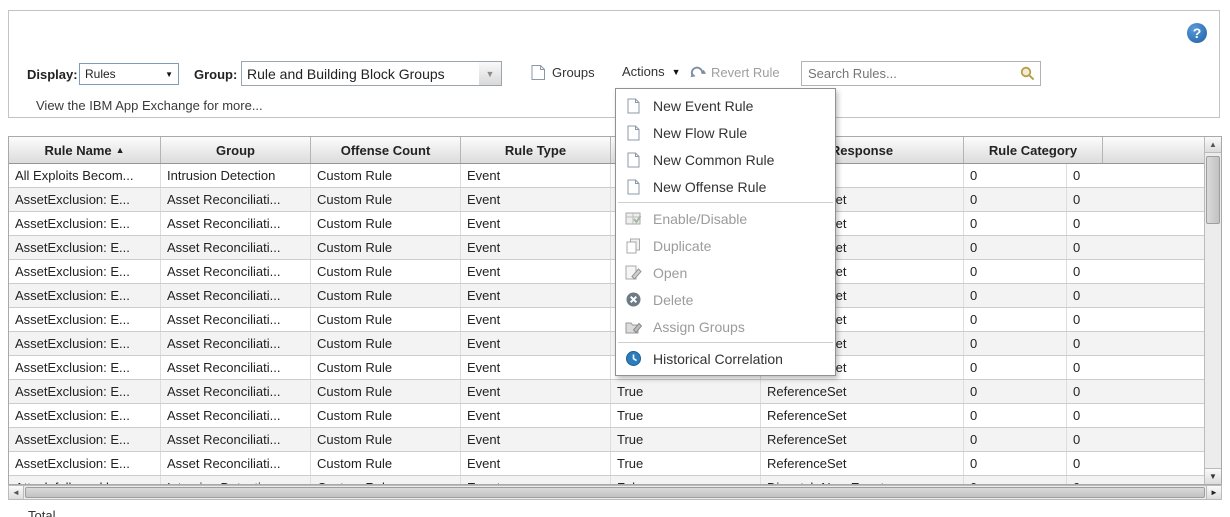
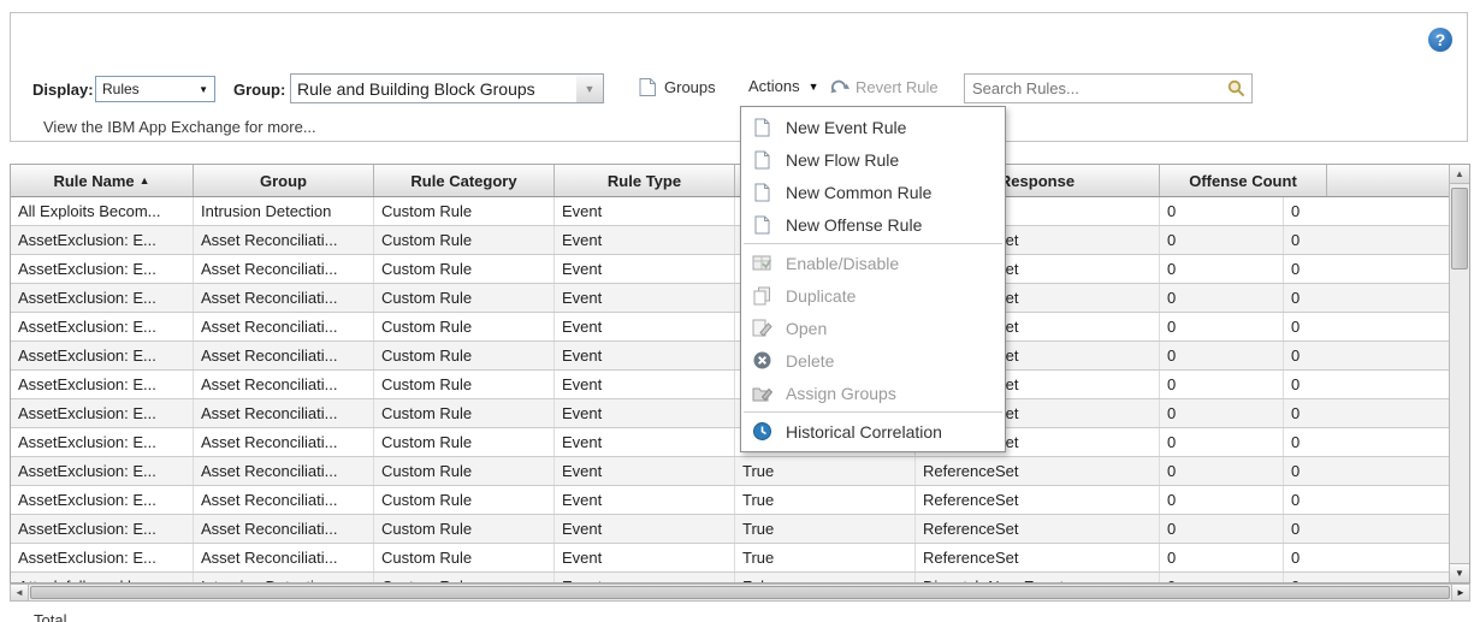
  ?
  Display:
  Rules
  ▼
  Group:
  Rule and Building Block Groups
  ▼
  Groups
  Actions
  ▼
  Revert Rule
  Search Rules...
  View the IBM App Exchange for more...
  Rule Name
  ▲
  Group
- Offense Count
+ Rule Category
  Rule Type
  esponse
- Rule Category
+ Offense Count
  All Exploits Becom...
  Intrusion Detection
  Custom Rule
  Event
  0
  0
  AssetExclusion: E...
  Asset Reconciliati...
  Custom Rule
  Event
  0
  0
  AssetExclusion: E...
  Asset Reconciliati...
  Custom Rule
  Event
  0
  0
  AssetExclusion: E...
  Asset Reconciliati...
  Custom Rule
  Event
  0
  0
  AssetExclusion: E...
  Asset Reconciliati...
  Custom Rule
  Event
  0
  0
  AssetExclusion: E...
  Asset Reconciliati...
  Custom Rule
  Event
  0
  0
  AssetExclusion: E...
  Asset Reconciliati...
  Custom Rule
  Event
  0
  0
  AssetExclusion: E...
  Asset Reconciliati...
  Custom Rule
  Event
  0
  0
  AssetExclusion: E...
  Asset Reconciliati...
  Custom Rule
  Event
  0
  0
  AssetExclusion: E...
  Asset Reconciliati...
  Custom Rule
  Event
  True
  ReferenceSet
  0
  0
  AssetExclusion: E...
  Asset Reconciliati...
  Custom Rule
  Event
  True
  ReferenceSet
  0
  0
  AssetExclusion: E...
  Asset Reconciliati...
  Custom Rule
  Event
  True
  ReferenceSet
  0
  0
  AssetExclusion: E...
  Asset Reconciliati...
  Custom Rule
  Event
  True
  ReferenceSet
  0
  0
  ▲
  ▼
  ◄
  ►
  Total
  New Event Rule
  New Flow Rule
  New Common Rule
  New Offense Rule
  Enable/Disable
  Duplicate
  Open
  Delete
  Assign Groups
  Historical Correlation
